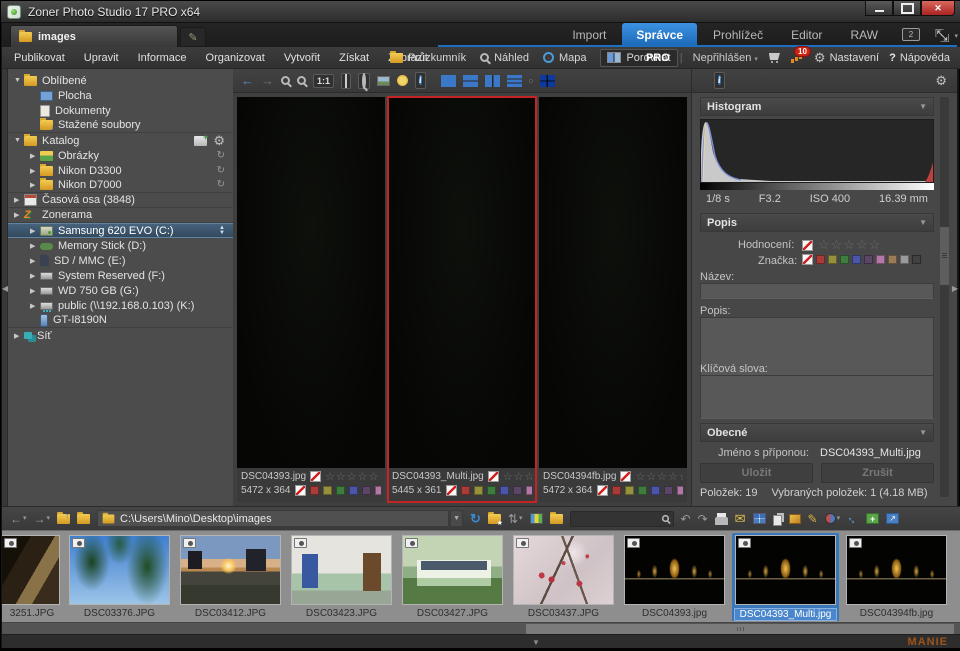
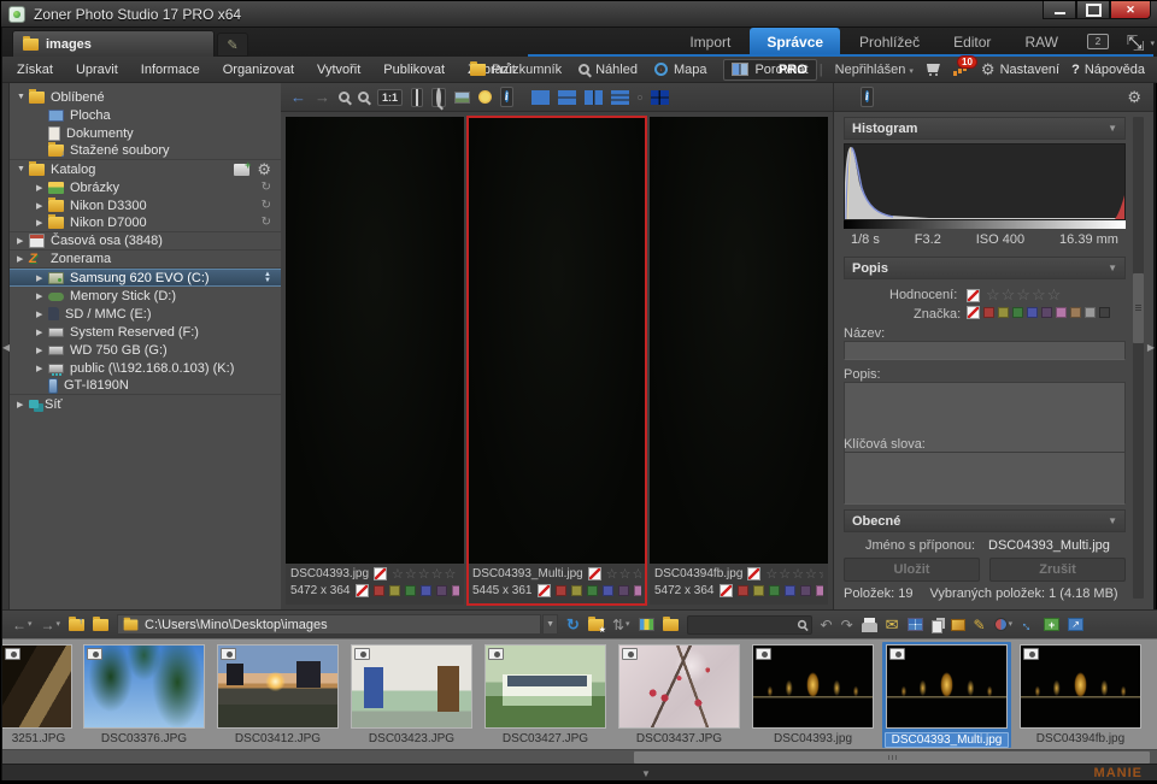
  Zoner Photo Studio 17 PRO x64
  images
  ✎
  Import
  Správce
  Prohlížeč
  Editor
  RAW
  2
  ⇱
  ⇲
- Publikovat
+ Získat
  Upravit
  Informace
  Organizovat
  Vytvořit
- Získat
+ Publikovat
  brazit
  Průzkumník
  Náhled
  Mapa
  Porovnat
  PRO
  |
  Nepřihlášen
  10
  ⚙
  Nastavení
  ?
  Nápověda
  ◀
  Oblíbené
  Plocha
  Dokumenty
  Stažené soubory
  Katalog
  ⚙
  Obrázky
  ↻
  Nikon D3300
  ↻
  Nikon D7000
  ↻
  Časová osa (3848)
  Z
  Zonerama
  Samsung 620 EVO (C:)
  Memory Stick (D:)
  SD / MMC (E:)
  System Reserved (F:)
  WD 750 GB (G:)
  public (\\192.168.0.103) (K:)
  GT-I8190N
  Síť
  ←
  →
  1:1
  DSC04393.jpg
  ☆☆☆☆☆
  5472 x 364
  DSC04393_Multi.jpg
  5445 x 361
  DSC04394fb.jpg
  ☆☆☆☆
  5472 x 364
  ⚙
  Histogram
  ▼
  1/8 s
  F3.2
  ISO 400
  16.39 mm
  Popis
  ▼
  Hodnocení:
  Značka:
  Název:
  Popis:
  Klíčová slova:
  Obecné
  ▼
  Jméno s příponou:
  DSC04393_Multi.jpg
  Uložit
  Zrušit
  Položek: 19
  Vybraných položek: 1 (4.18 MB)
  ▶
  ←
  →
  ↑
  C:\Users\Mino\Desktop\images
  ↻
  ⇅
  ↶
  ↷
  ✉
  ✎
  +
  ↗
  3251.JPG
  DSC03376.JPG
  DSC03412.JPG
  DSC03423.JPG
  DSC03427.JPG
  DSC03437.JPG
  DSC04393.jpg
  DSC04393_Multi.jpg
  DSC04394fb.jpg
  ▼
  MANIE
